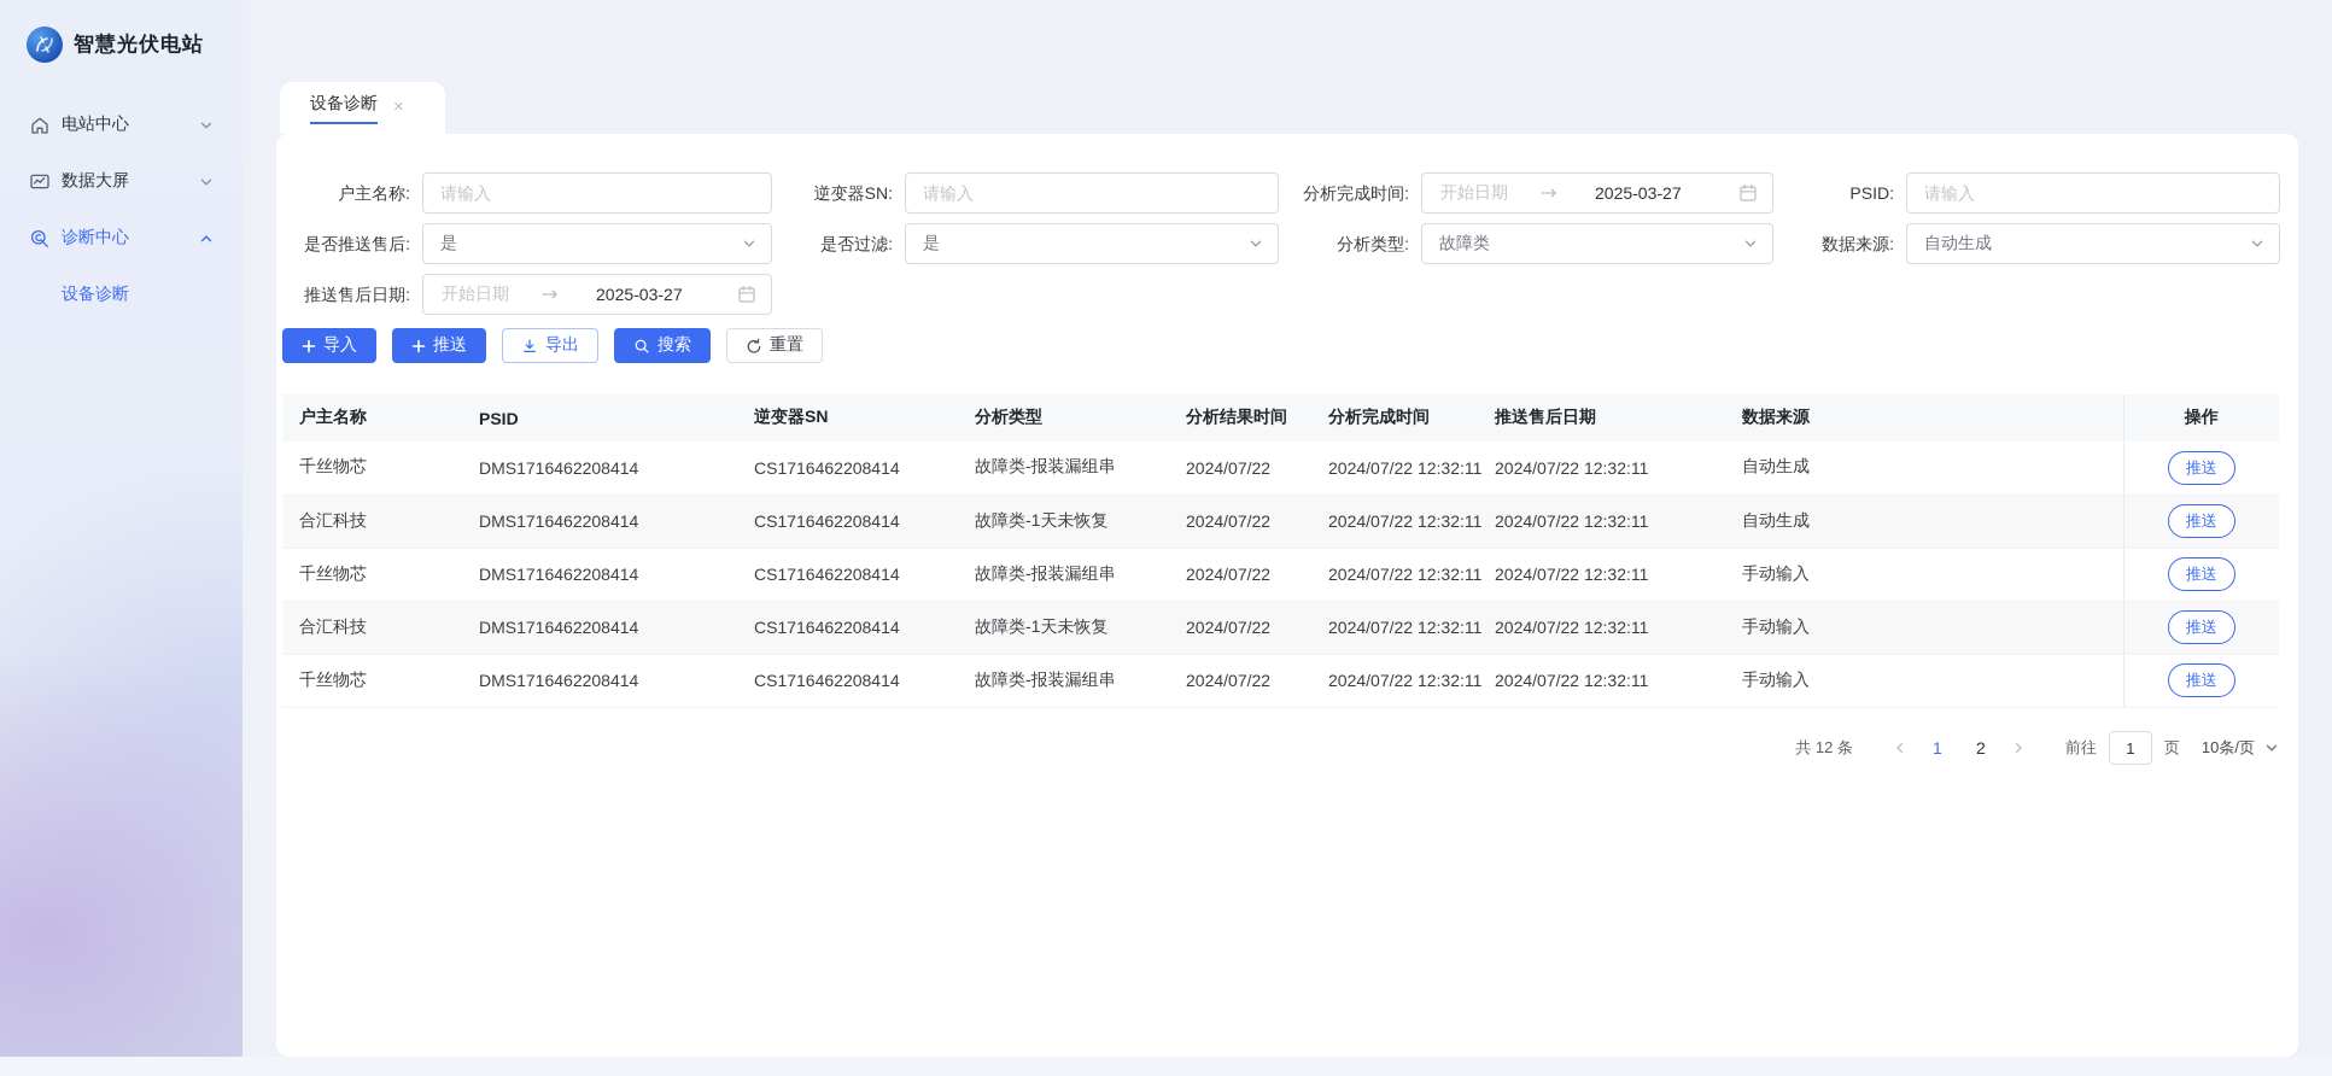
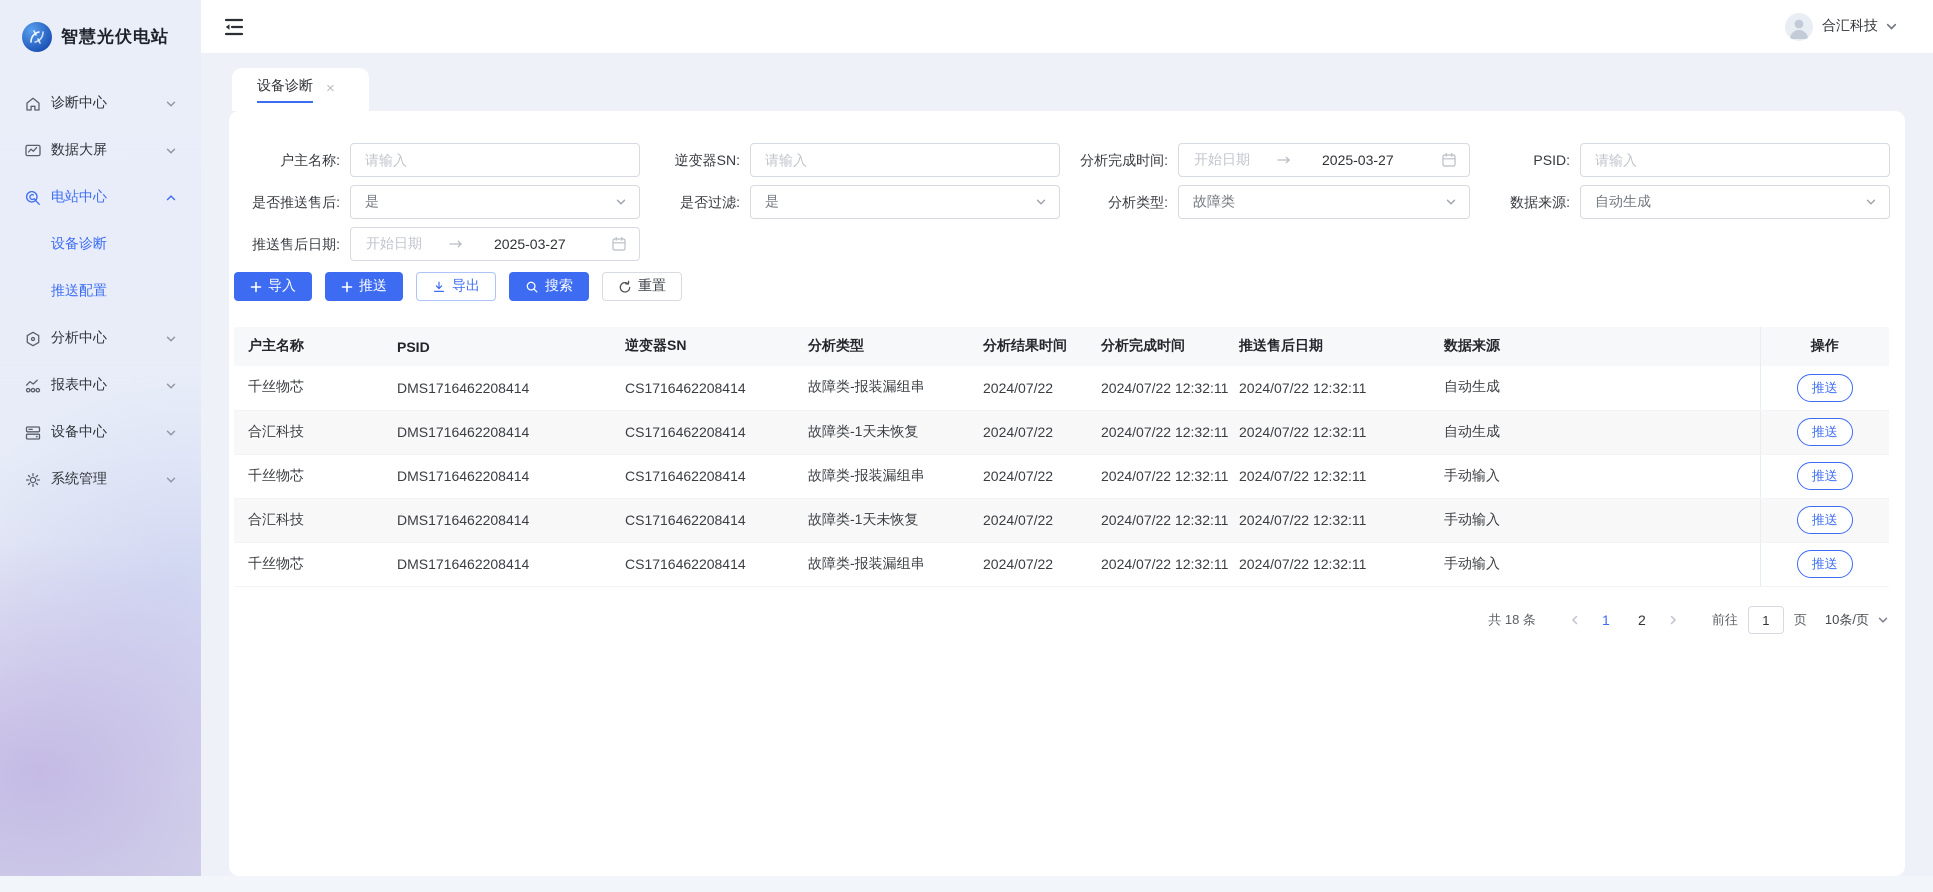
  智慧光伏电站
- 电站中心
+ 诊断中心
  数据大屏
- 诊断中心
+ 电站中心
  设备诊断
+ 推送配置
+ 分析中心
+ 报表中心
+ 设备中心
+ 系统管理
+ 合汇科技
  设备诊断
  ×
  户主名称:
  请输入
  逆变器SN:
  请输入
  分析完成时间:
  开始日期
  2025-03-27
  PSID:
  请输入
  是否推送售后:
  是
  是否过滤:
  是
  分析类型:
  故障类
  数据来源:
  自动生成
  推送售后日期:
  开始日期
  2025-03-27
  导入
  推送
  导出
  搜索
  重置
  户主名称	PSID	逆变器SN	分析类型	分析结果时间	分析完成时间	推送售后日期	数据来源	操作
  千丝物芯	DMS1716462208414	CS1716462208414	故障类-报装漏组串	2024/07/22	2024/07/22 12:32:11	2024/07/22 12:32:11	自动生成	推送
  合汇科技	DMS1716462208414	CS1716462208414	故障类-1天未恢复	2024/07/22	2024/07/22 12:32:11	2024/07/22 12:32:11	自动生成	推送
  千丝物芯	DMS1716462208414	CS1716462208414	故障类-报装漏组串	2024/07/22	2024/07/22 12:32:11	2024/07/22 12:32:11	手动输入	推送
  合汇科技	DMS1716462208414	CS1716462208414	故障类-1天未恢复	2024/07/22	2024/07/22 12:32:11	2024/07/22 12:32:11	手动输入	推送
  千丝物芯	DMS1716462208414	CS1716462208414	故障类-报装漏组串	2024/07/22	2024/07/22 12:32:11	2024/07/22 12:32:11	手动输入	推送
- 共 12 条
+ 共 18 条
  1
  2
  前往
  1
  页
  10条/页
